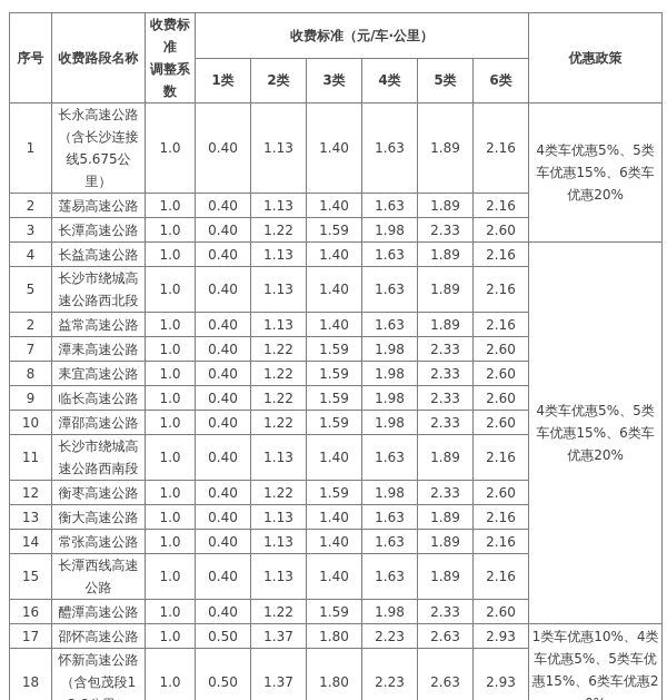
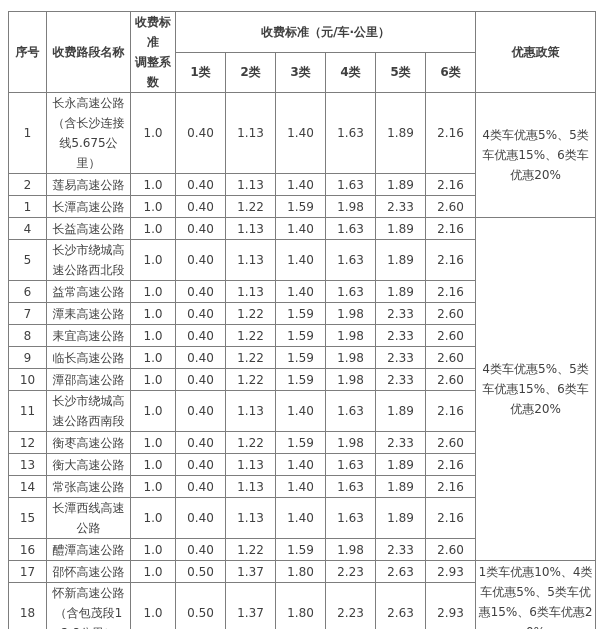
  序号	收费路段名称	收费标准 调整系数	收费标准（元/车·公里）	优惠政策
  1类	2类	3类	4类	5类	6类
  1	长永高速公路（含长沙连接线5.675公里）	1.0	0.40	1.13	1.40	1.63	1.89	2.16	4类车优惠5%、5类车优惠15%、6类车优惠20%
  2	莲易高速公路	1.0	0.40	1.13	1.40	1.63	1.89	2.16
- 3	长潭高速公路	1.0	0.40	1.22	1.59	1.98	2.33	2.60
+ 1	长潭高速公路	1.0	0.40	1.22	1.59	1.98	2.33	2.60
  4	长益高速公路	1.0	0.40	1.13	1.40	1.63	1.89	2.16	4类车优惠5%、5类车优惠15%、6类车优惠20%
  5	长沙市绕城高速公路西北段	1.0	0.40	1.13	1.40	1.63	1.89	2.16
- 2	益常高速公路	1.0	0.40	1.13	1.40	1.63	1.89	2.16
+ 6	益常高速公路	1.0	0.40	1.13	1.40	1.63	1.89	2.16
  7	潭耒高速公路	1.0	0.40	1.22	1.59	1.98	2.33	2.60
  8	耒宜高速公路	1.0	0.40	1.22	1.59	1.98	2.33	2.60
  9	临长高速公路	1.0	0.40	1.22	1.59	1.98	2.33	2.60
  10	潭邵高速公路	1.0	0.40	1.22	1.59	1.98	2.33	2.60
  11	长沙市绕城高速公路西南段	1.0	0.40	1.13	1.40	1.63	1.89	2.16
  12	衡枣高速公路	1.0	0.40	1.22	1.59	1.98	2.33	2.60
  13	衡大高速公路	1.0	0.40	1.13	1.40	1.63	1.89	2.16
  14	常张高速公路	1.0	0.40	1.13	1.40	1.63	1.89	2.16
  15	长潭西线高速公路	1.0	0.40	1.13	1.40	1.63	1.89	2.16
  16	醴潭高速公路	1.0	0.40	1.22	1.59	1.98	2.33	2.60
  17	邵怀高速公路	1.0	0.50	1.37	1.80	2.23	2.63	2.93	1类车优惠10%、4类车优惠5%、5类车优惠15%、6类车优惠2
  18	怀新高速公路（含包茂段1	1.0	0.50	1.37	1.80	2.23	2.63	2.93
